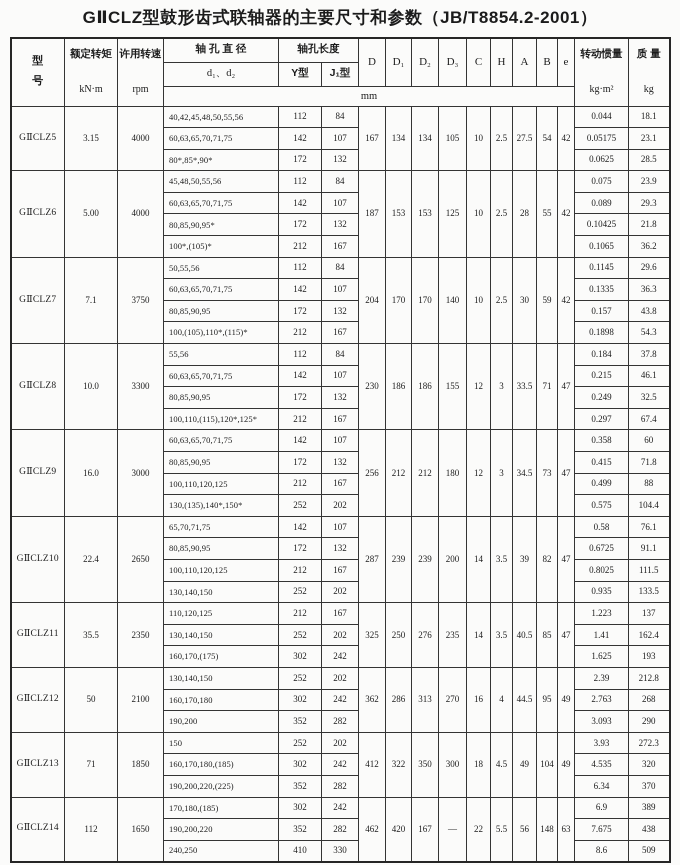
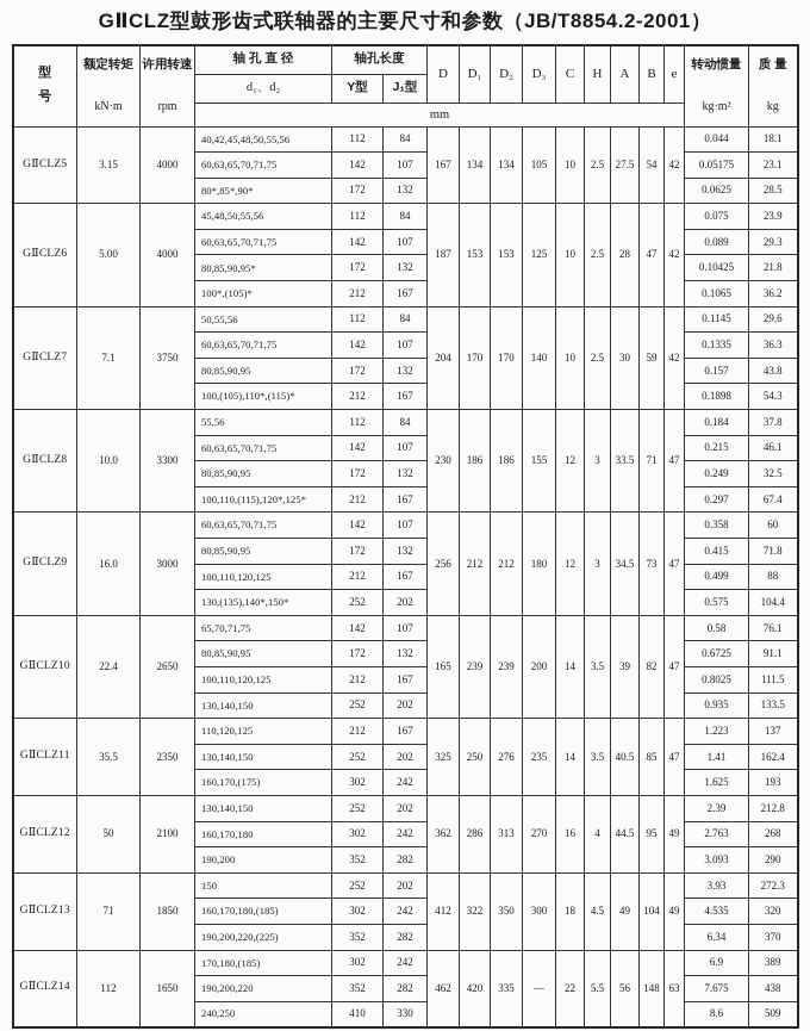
  GⅡCLZ型鼓形齿式联轴器的主要尺寸和参数（JB/T8854.2-2001）
  型号	额定转矩 kN·m	许用转速 rpm	轴 孔 直 径	轴孔长度	D	D₁	D₂	D₃	C	H	A	B	e	转动惯量 kg·m²	质 量 kg
  d₁、d₂	Y型	J₁型
  mm
  GⅡCLZ5	3.15	4000	40,42,45,48,50,55,56	112	84	167	134	134	105	10	2.5	27.5	54	42	0.044	18.1
  60,63,65,70,71,75	142	107	0.05175	23.1
  80*,85*,90*	172	132	0.0625	28.5
- GⅡCLZ6	5.00	4000	45,48,50,55,56	112	84	187	153	153	125	10	2.5	28	55	42	0.075	23.9
+ GⅡCLZ6	5.00	4000	45,48,50,55,56	112	84	187	153	153	125	10	2.5	28	47	42	0.075	23.9
  60,63,65,70,71,75	142	107	0.089	29.3
  80,85,90,95*	172	132	0.10425	21.8
  100*,(105)*	212	167	0.1065	36.2
  GⅡCLZ7	7.1	3750	50,55,56	112	84	204	170	170	140	10	2.5	30	59	42	0.1145	29.6
  60,63,65,70,71,75	142	107	0.1335	36.3
  80,85,90,95	172	132	0.157	43.8
  100,(105),110*,(115)*	212	167	0.1898	54.3
  GⅡCLZ8	10.0	3300	55,56	112	84	230	186	186	155	12	3	33.5	71	47	0.184	37.8
  60,63,65,70,71,75	142	107	0.215	46.1
  80,85,90,95	172	132	0.249	32.5
  100,110,(115),120*,125*	212	167	0.297	67.4
  GⅡCLZ9	16.0	3000	60,63,65,70,71,75	142	107	256	212	212	180	12	3	34.5	73	47	0.358	60
  80,85,90,95	172	132	0.415	71.8
  100,110,120,125	212	167	0.499	88
  130,(135),140*,150*	252	202	0.575	104.4
- GⅡCLZ10	22.4	2650	65,70,71,75	142	107	287	239	239	200	14	3.5	39	82	47	0.58	76.1
+ GⅡCLZ10	22.4	2650	65,70,71,75	142	107	165	239	239	200	14	3.5	39	82	47	0.58	76.1
  80,85,90,95	172	132	0.6725	91.1
  100,110,120,125	212	167	0.8025	111.5
  130,140,150	252	202	0.935	133.5
  GⅡCLZ11	35.5	2350	110,120,125	212	167	325	250	276	235	14	3.5	40.5	85	47	1.223	137
  130,140,150	252	202	1.41	162.4
  160,170,(175)	302	242	1.625	193
  GⅡCLZ12	50	2100	130,140,150	252	202	362	286	313	270	16	4	44.5	95	49	2.39	212.8
  160,170,180	302	242	2.763	268
  190,200	352	282	3.093	290
  GⅡCLZ13	71	1850	150	252	202	412	322	350	300	18	4.5	49	104	49	3.93	272.3
  160,170,180,(185)	302	242	4.535	320
  190,200,220,(225)	352	282	6.34	370
- GⅡCLZ14	112	1650	170,180,(185)	302	242	462	420	167	—	22	5.5	56	148	63	6.9	389
+ GⅡCLZ14	112	1650	170,180,(185)	302	242	462	420	335	—	22	5.5	56	148	63	6.9	389
  190,200,220	352	282	7.675	438
  240,250	410	330	8.6	509
